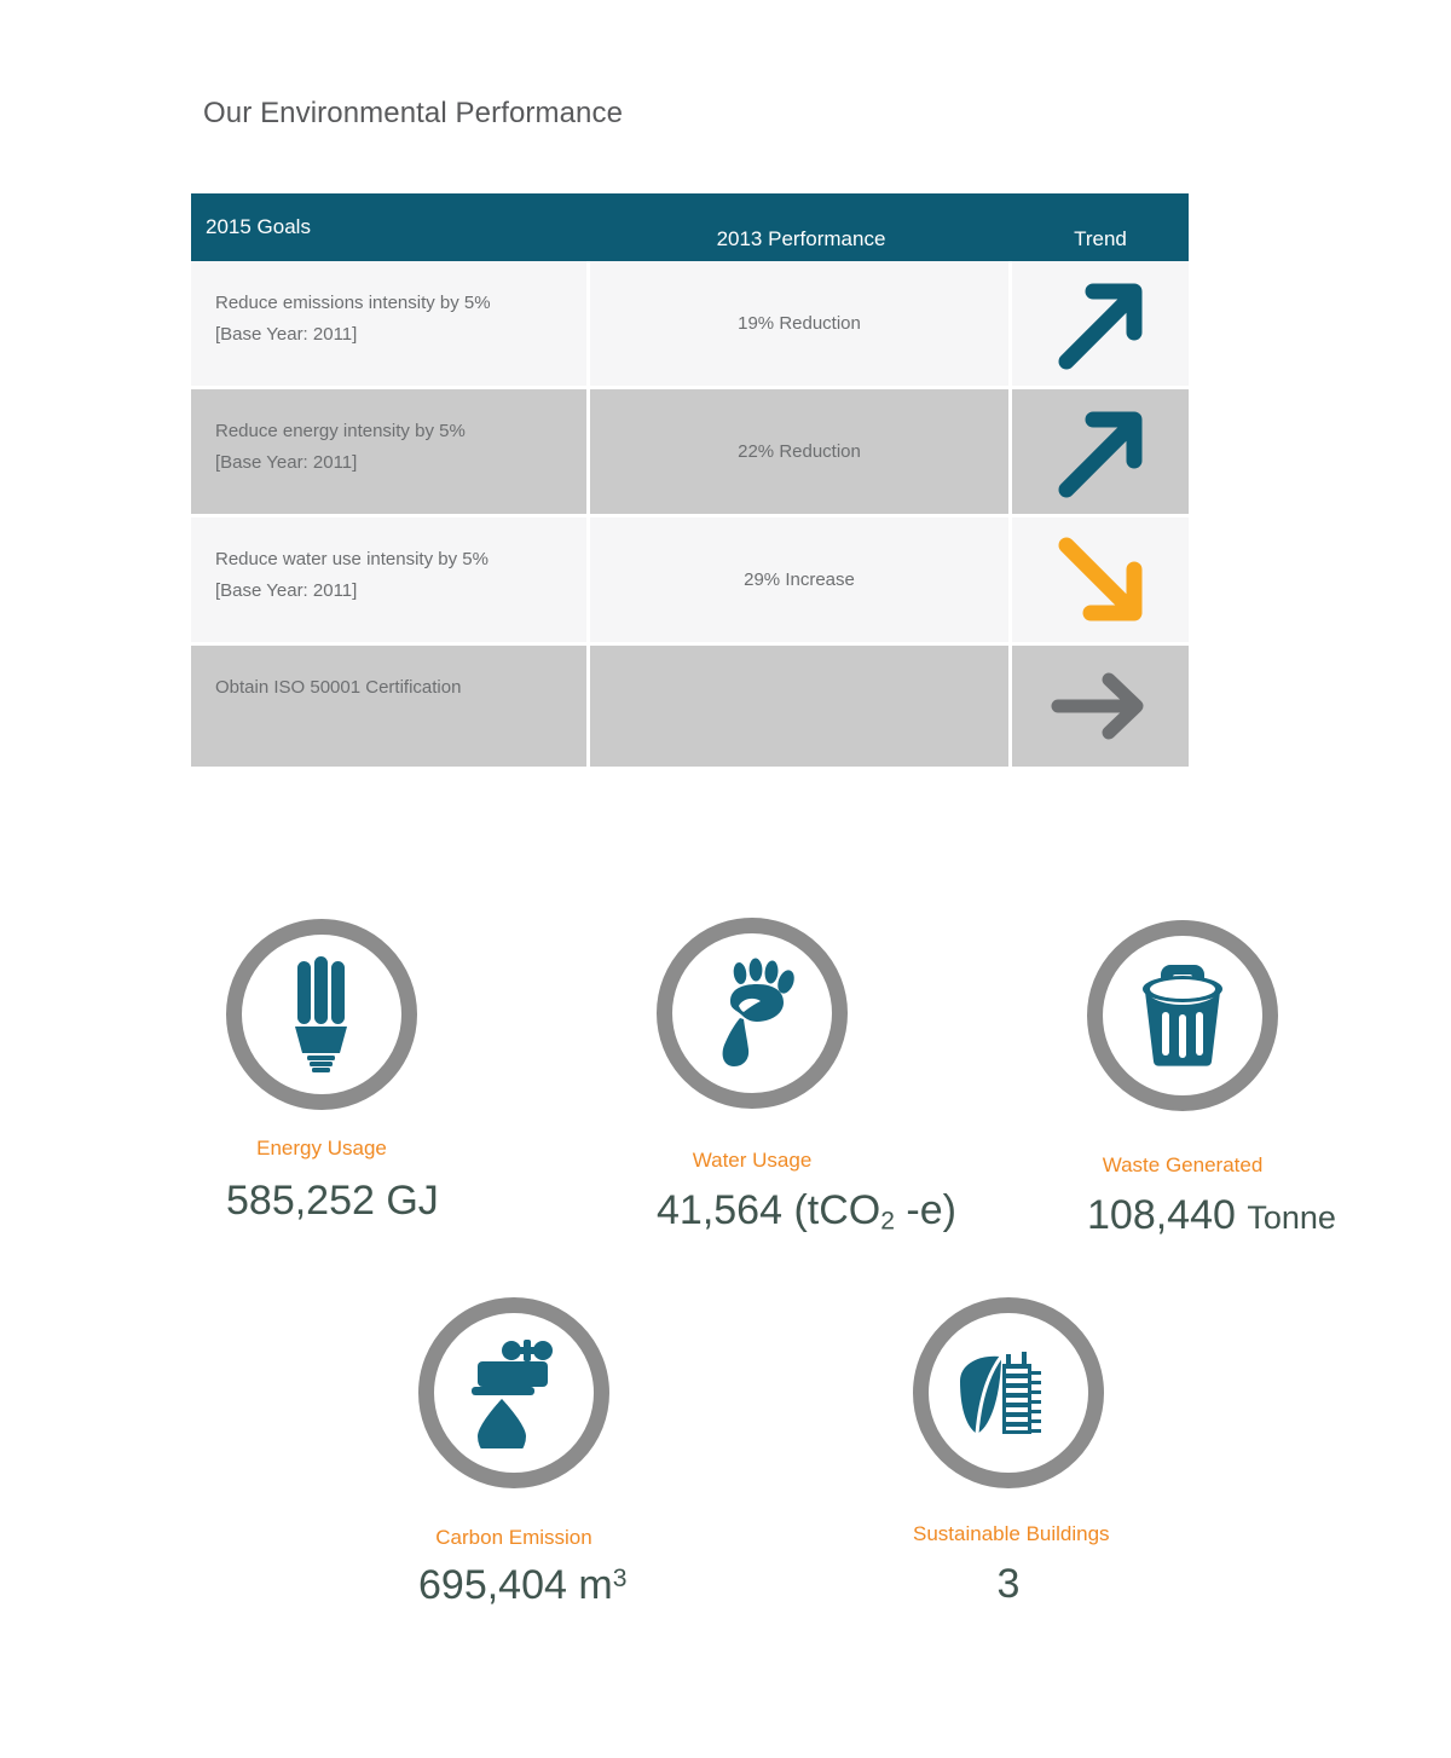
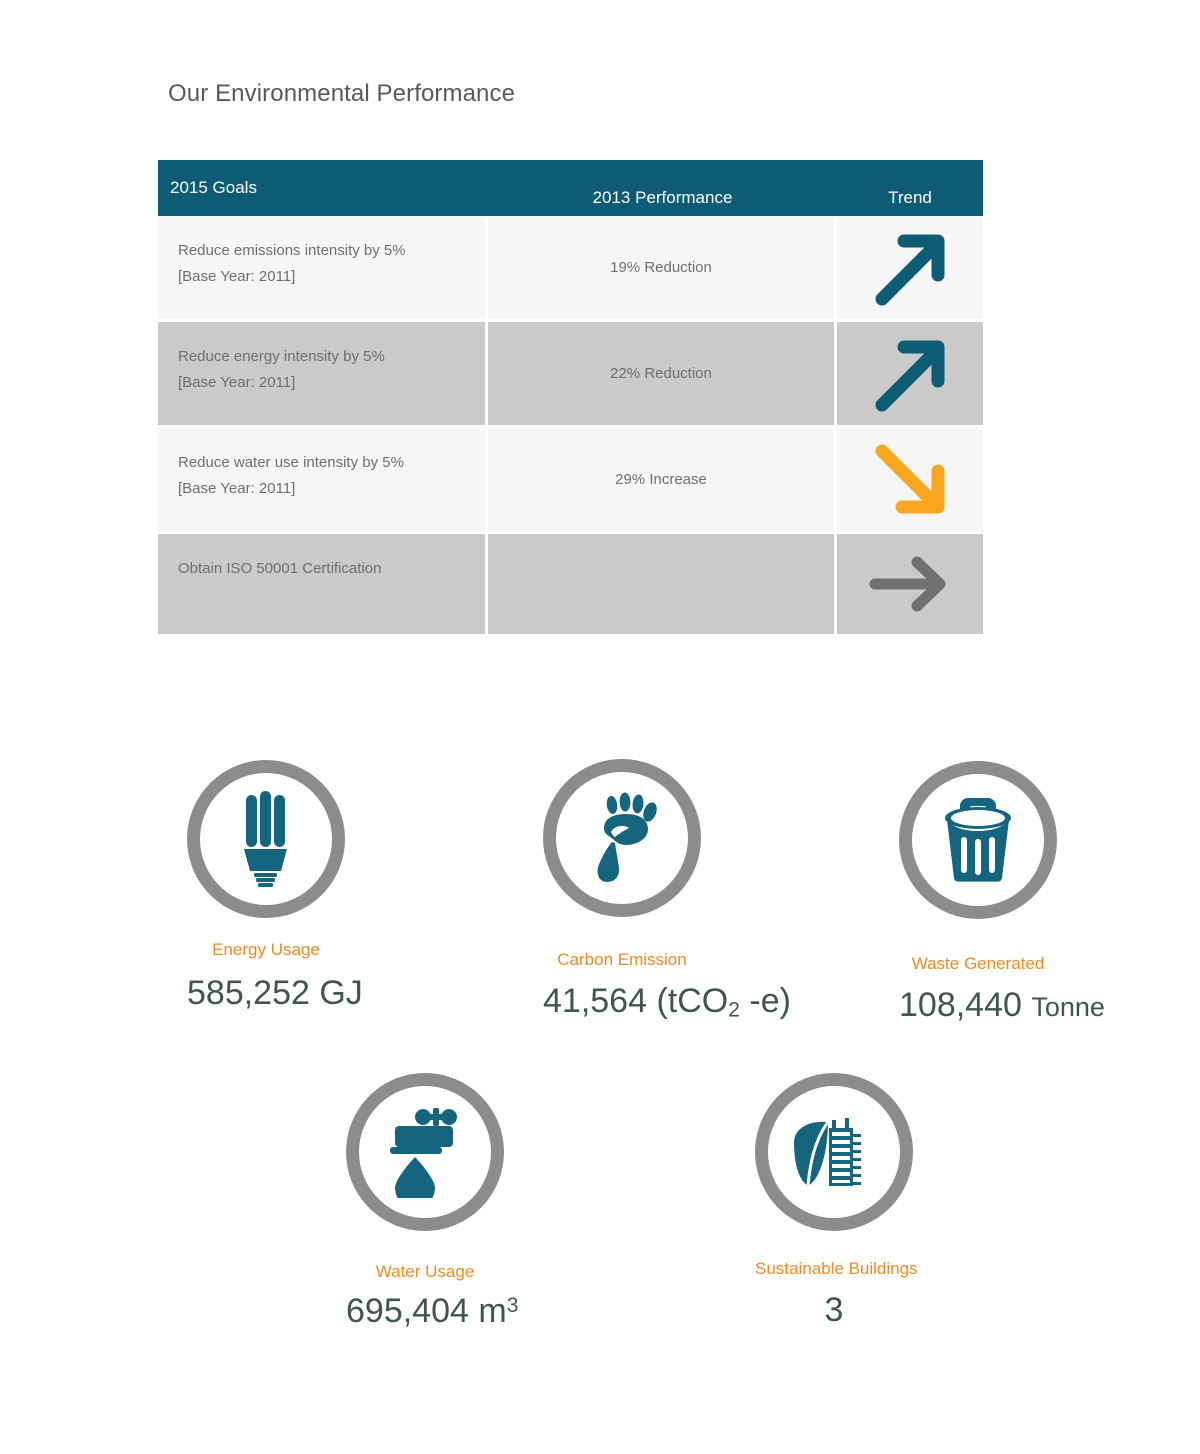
  Our Environmental Performance
  2015 Goals
  2013 Performance
  Trend
  Reduce emissions intensity by 5%
  [Base Year: 2011]
  19% Reduction
  Reduce energy intensity by 5%
  [Base Year: 2011]
  22% Reduction
  Reduce water use intensity by 5%
  [Base Year: 2011]
  29% Increase
  Obtain ISO 50001 Certification
  Energy Usage
  585,252 GJ
- Water Usage
+ Carbon Emission
  41,564 (tCO2 -e)
  Waste Generated
  108,440 Tonne
- Carbon Emission
+ Water Usage
  695,404 m3
  Sustainable Buildings
  3
